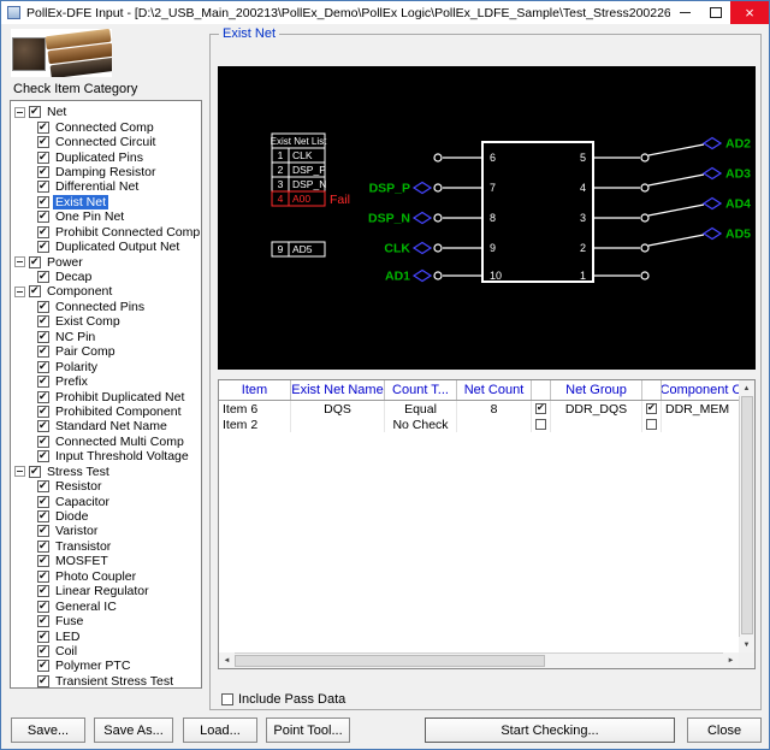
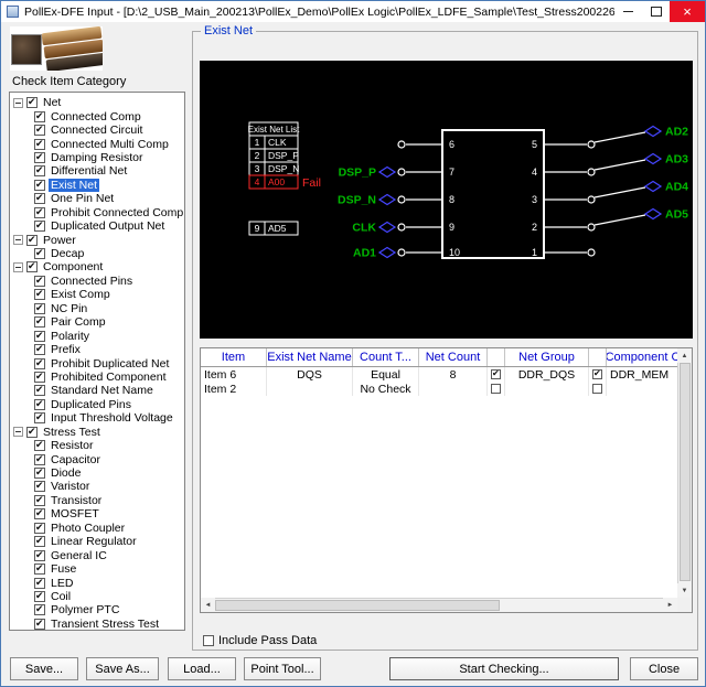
  PollEx-DFE Input - [D:\2_USB_Main_200213\PollEx_Demo\PollEx Logic\PollEx_LDFE_Sample\Test_Stress200226
  Check Item Category
  Net
  Connected Comp
  Connected Circuit
- Duplicated Pins
+ Connected Multi Comp
  Damping Resistor
  Differential Net
  Exist Net
  One Pin Net
  Prohibit Connected Comp
  Duplicated Output Net
  Power
  Decap
  Component
  Connected Pins
  Exist Comp
  NC Pin
  Pair Comp
  Polarity
  Prefix
  Prohibit Duplicated Net
  Prohibited Component
  Standard Net Name
- Connected Multi Comp
+ Duplicated Pins
  Input Threshold Voltage
  Stress Test
  Resistor
  Capacitor
  Diode
  Varistor
  Transistor
  MOSFET
  Photo Coupler
  Linear Regulator
  General IC
  Fuse
  LED
  Coil
  Polymer PTC
  Transient Stress Test
  Exist Net
  Exist Net List
  1
  CLK
  2
  DSP_P
  3
  DSP_N
  4
  A00
  Fail
  9
  AD5
  6
  7
  8
  9
  10
  5
  4
  3
  2
  1
  DSP_P
  DSP_N
  CLK
  AD1
  AD2
  AD3
  AD4
  AD5
  Item
  Exist Net Name
  Count T...
  Net Count
  Net Group
  Component C
  Item 6
  DQS
  Equal
  8
  DDR_DQS
  DDR_MEM
  Item 2
  No Check
  Include Pass Data
  Save...
  Save As...
  Load...
  Point Tool...
  Start Checking...
  Close
